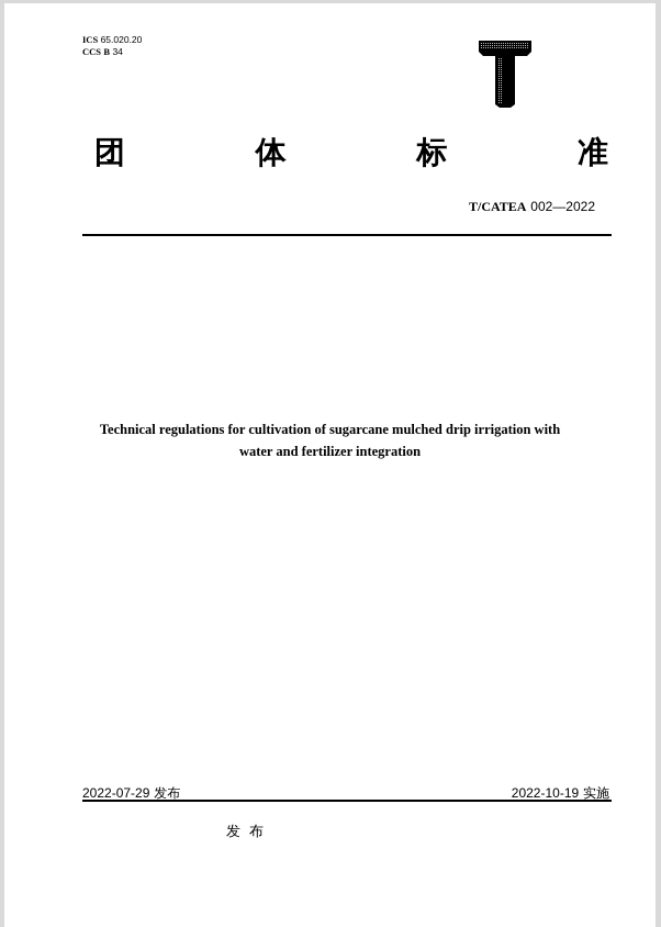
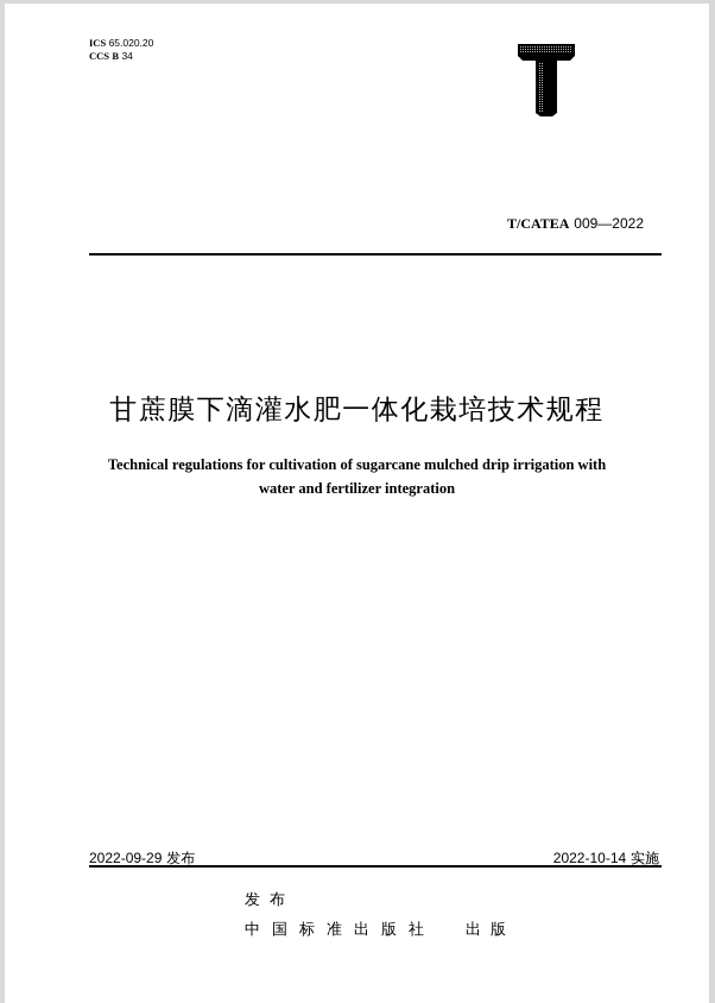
  ICS 65.020.20
  CCS B 34
- 团
- 体
- 标
- 准
- T/CATEA 002—2022
+ T/CATEA 009—2022
+ 甘蔗膜下滴灌水肥一体化栽培技术规程
  Technical regulations for cultivation of sugarcane mulched drip irrigation with
  water and fertilizer integration
- 2022-07-29 发布
+ 2022-09-29 发布
- 2022-10-19 实施
+ 2022-10-14 实施
  发布
+ 中国标准出版社
+ 出版
